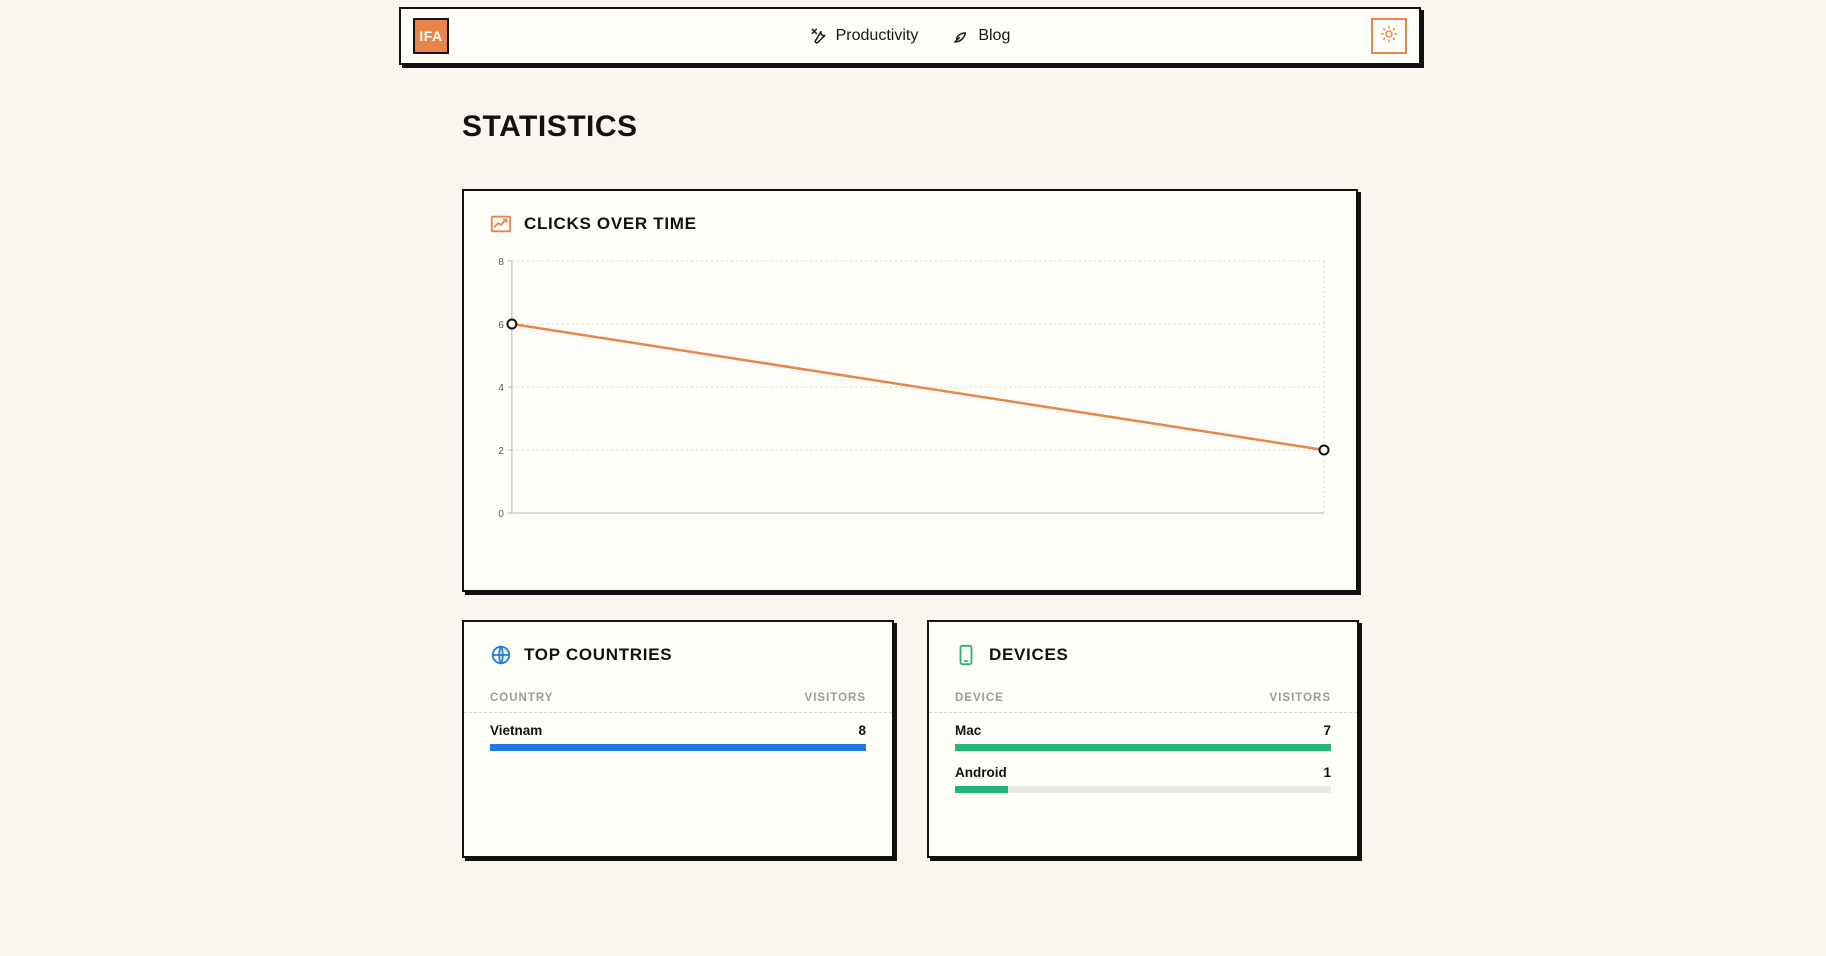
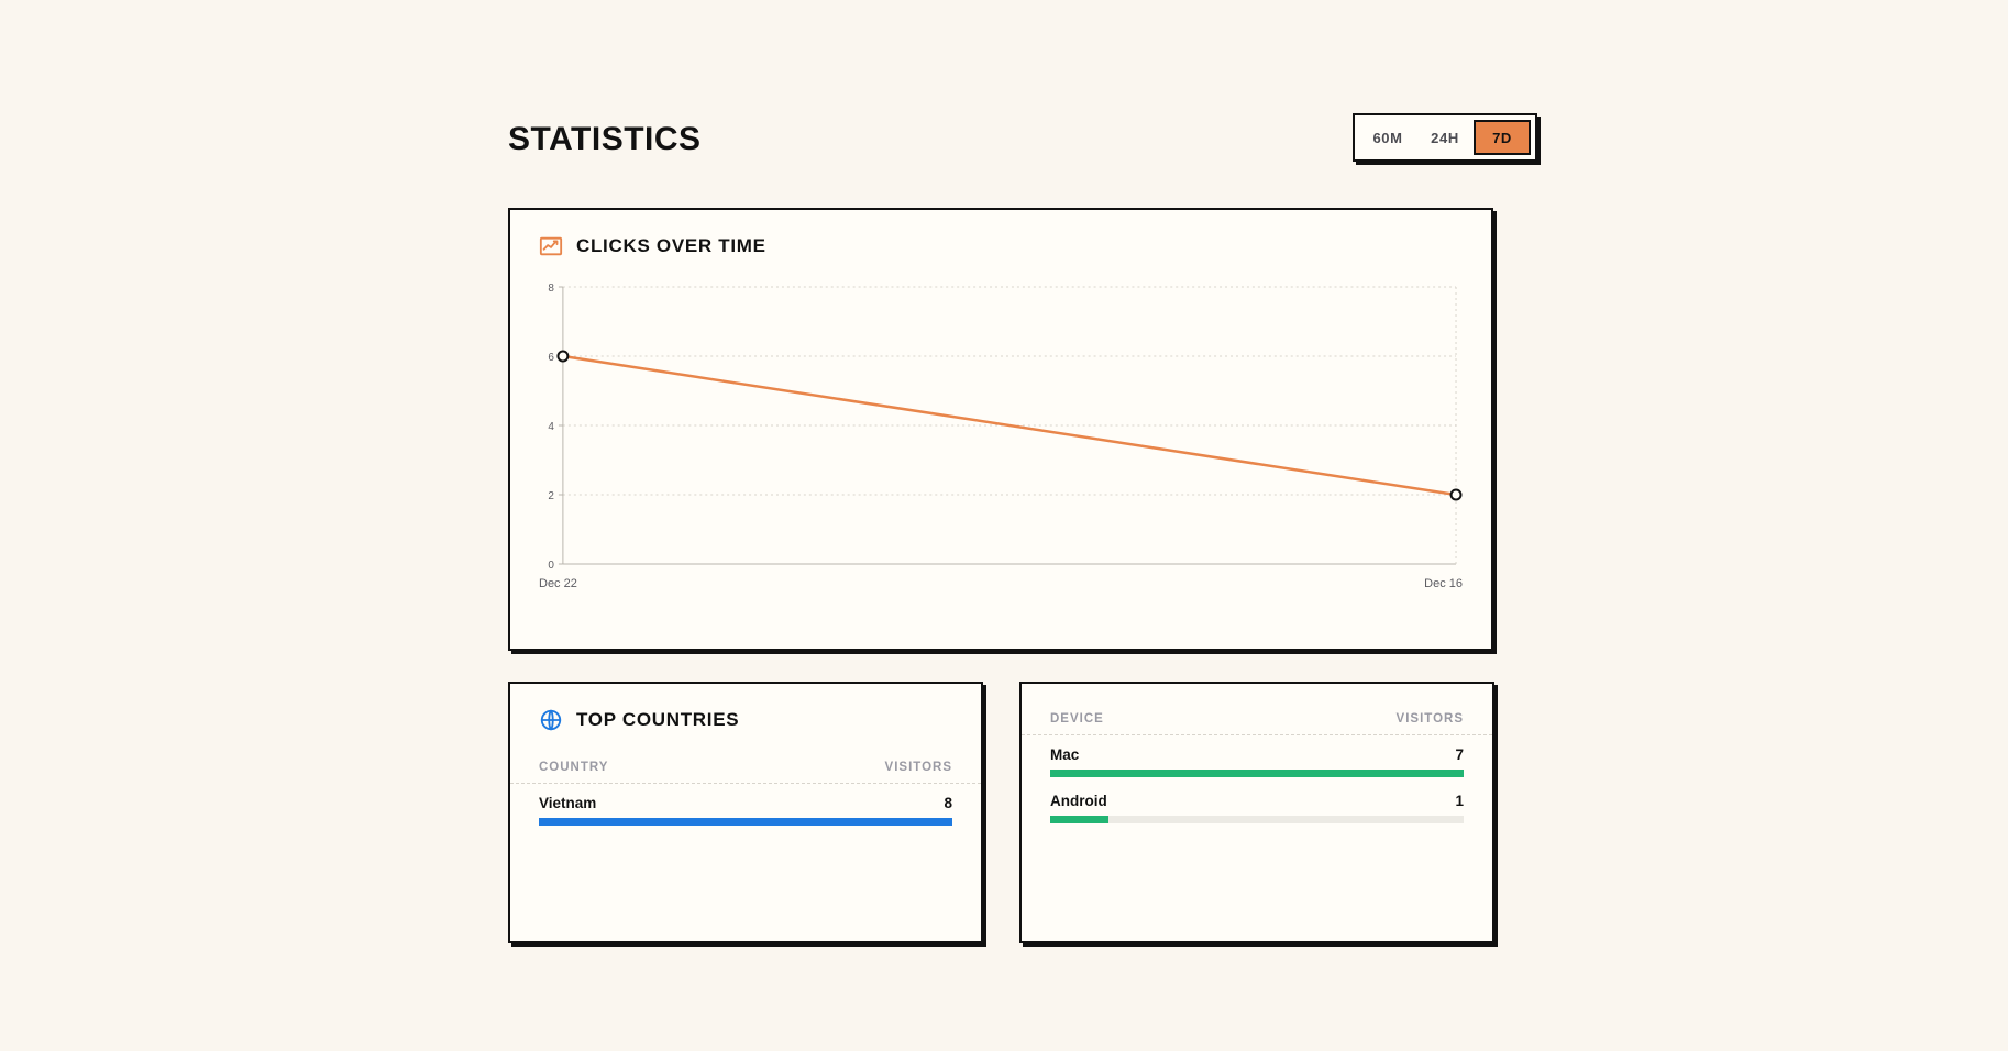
- IFA
- Productivity
- Blog
  STATISTICS
+ 60M
+ 24H
+ 7D
  CLICKS OVER TIME
  8
  6
  4
  2
  0
+ Dec 22
+ Dec 16
  TOP COUNTRIES
  COUNTRY
  VISITORS
  Vietnam
  8
- DEVICES
  DEVICE
  VISITORS
  Mac
  7
  Android
  1
